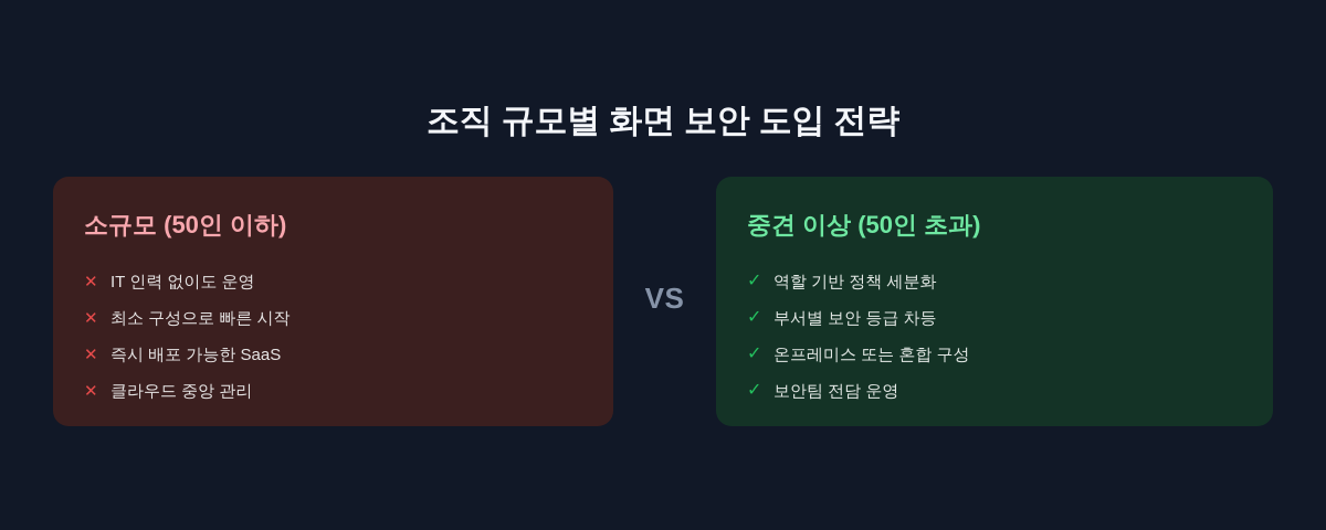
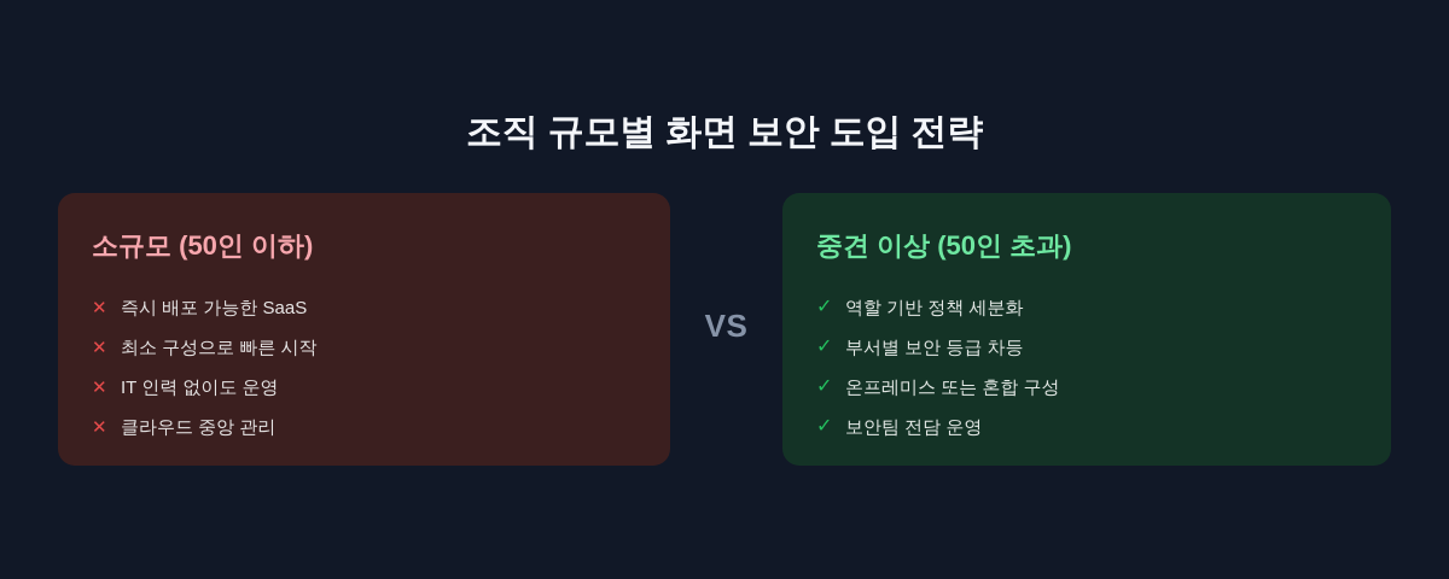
  조직 규모별 화면 보안 도입 전략
  소규모 (50인 이하)
  ✕
- IT 인력 없이도 운영
+ 즉시 배포 가능한 SaaS
  ✕
  최소 구성으로 빠른 시작
  ✕
- 즉시 배포 가능한 SaaS
+ IT 인력 없이도 운영
  ✕
  클라우드 중앙 관리
  VS
  중견 이상 (50인 초과)
  ✓
  역할 기반 정책 세분화
  ✓
  부서별 보안 등급 차등
  ✓
  온프레미스 또는 혼합 구성
  ✓
  보안팀 전담 운영
